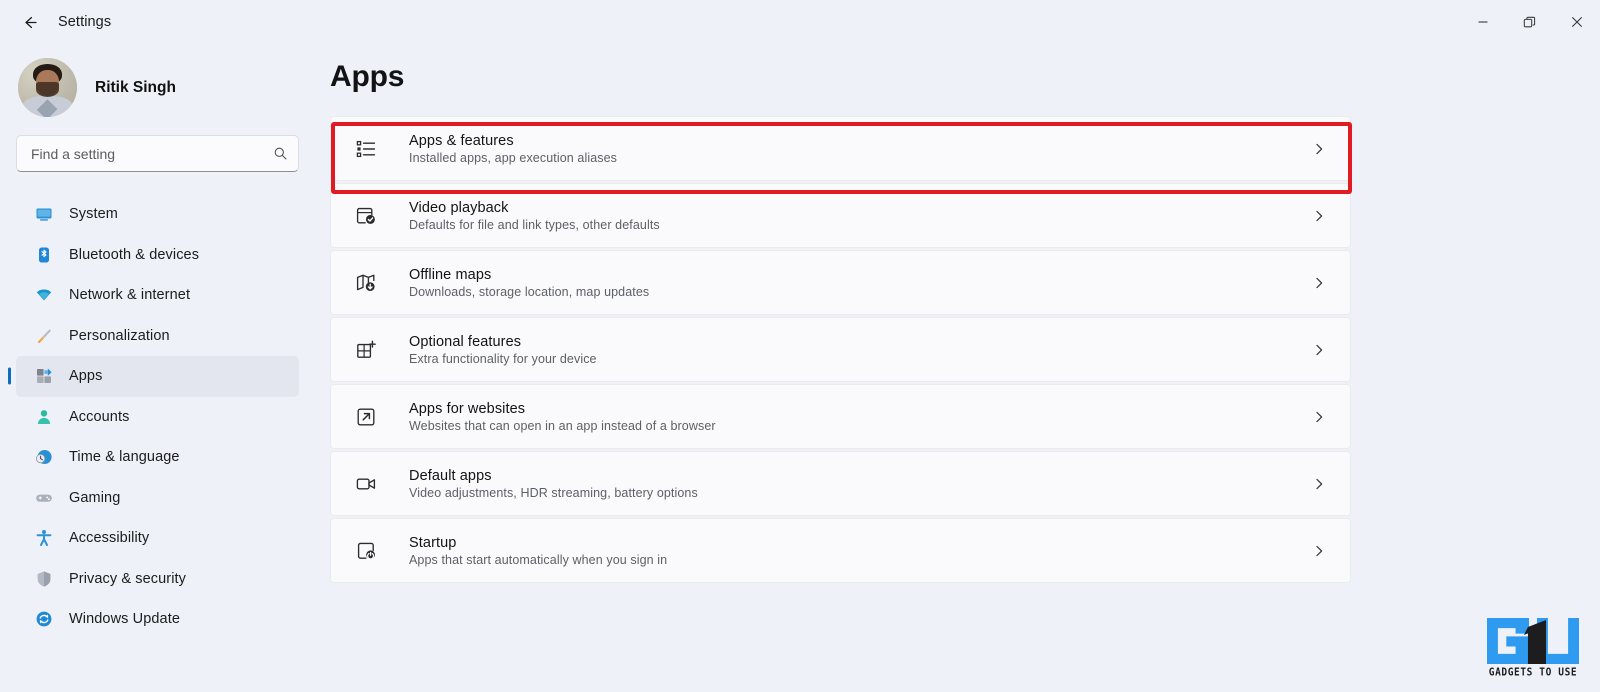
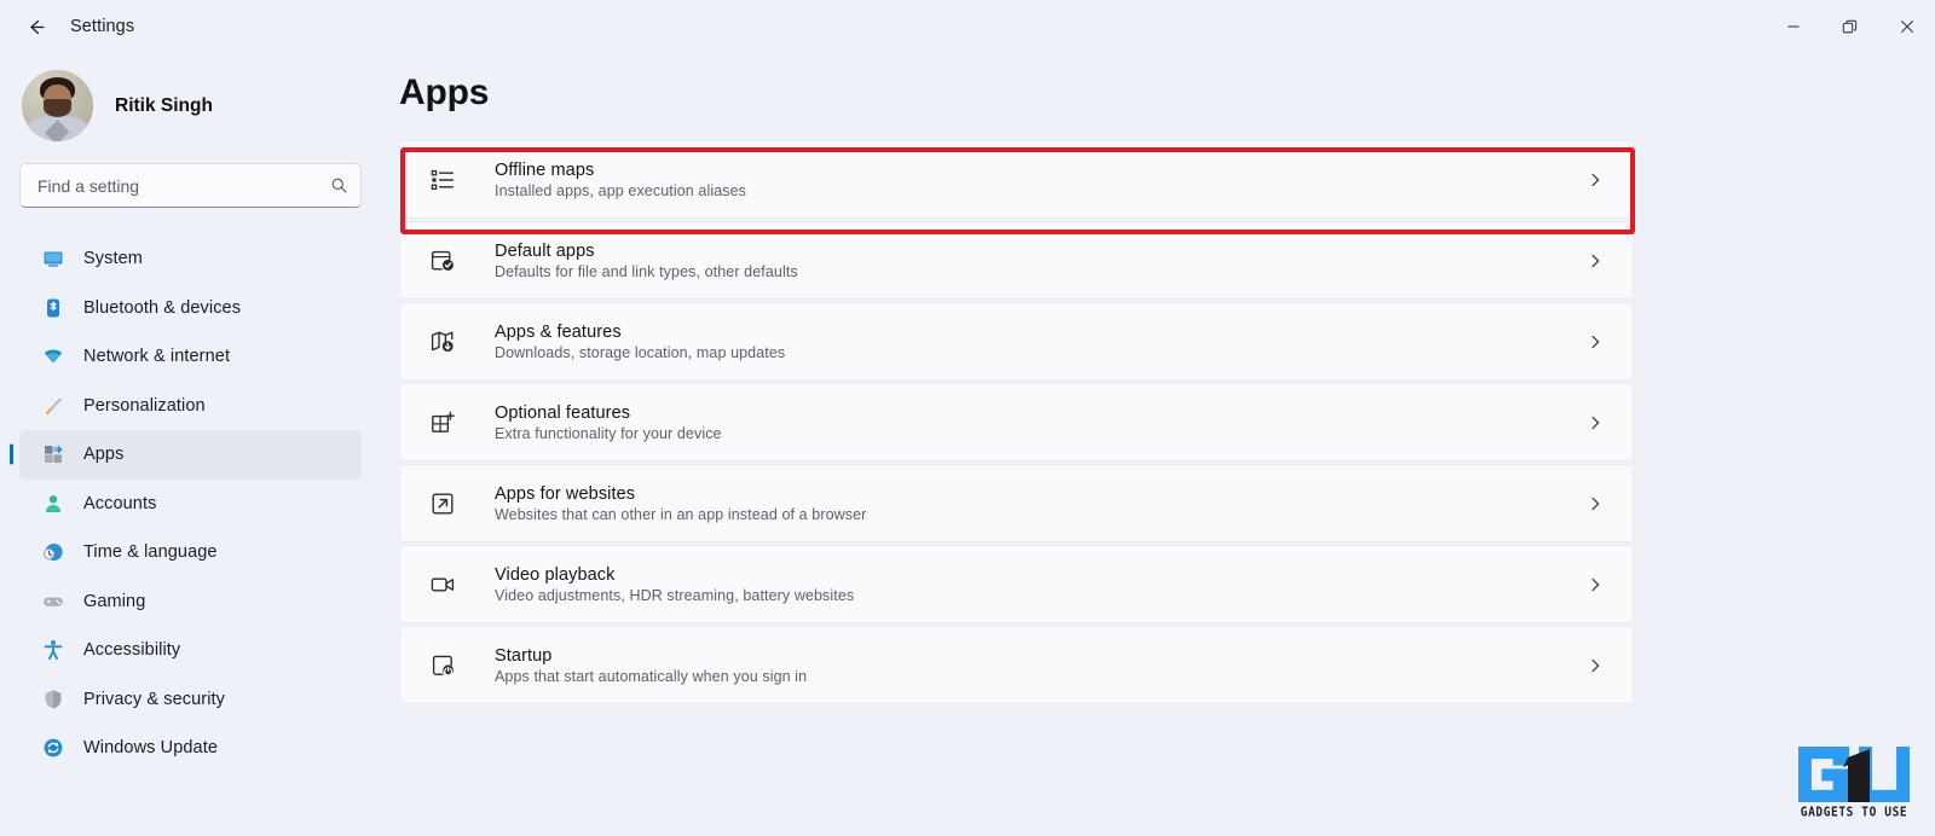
  Settings
  Ritik Singh
  Find a setting
  System
  Bluetooth & devices
  Network & internet
  Personalization
  Apps
  Accounts
  Time & language
  Gaming
  Accessibility
  Privacy & security
  Windows Update
  Apps
- Apps & features
+ Offline maps
  Installed apps, app execution aliases
- Video playback
+ Default apps
  Defaults for file and link types, other defaults
- Offline maps
+ Apps & features
  Downloads, storage location, map updates
  Optional features
  Extra functionality for your device
  Apps for websites
- Websites that can open in an app instead of a browser
+ Websites that can other in an app instead of a browser
- Default apps
+ Video playback
- Video adjustments, HDR streaming, battery options
+ Video adjustments, HDR streaming, battery websites
  Startup
  Apps that start automatically when you sign in
  GADGETS TO USE
